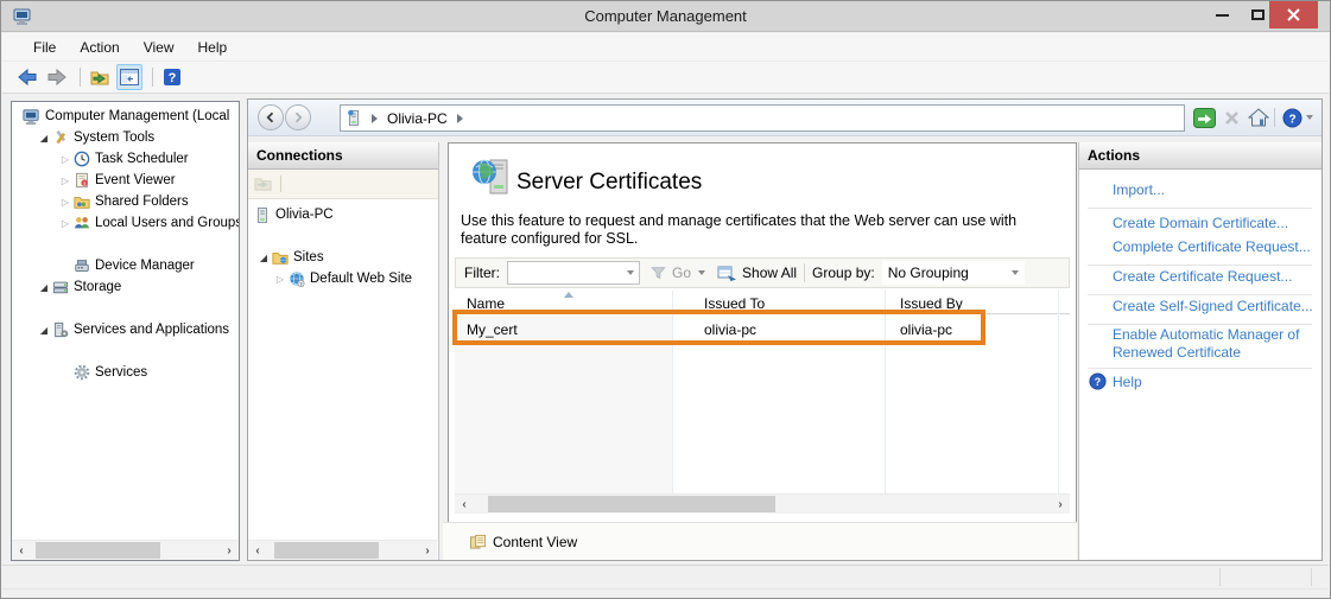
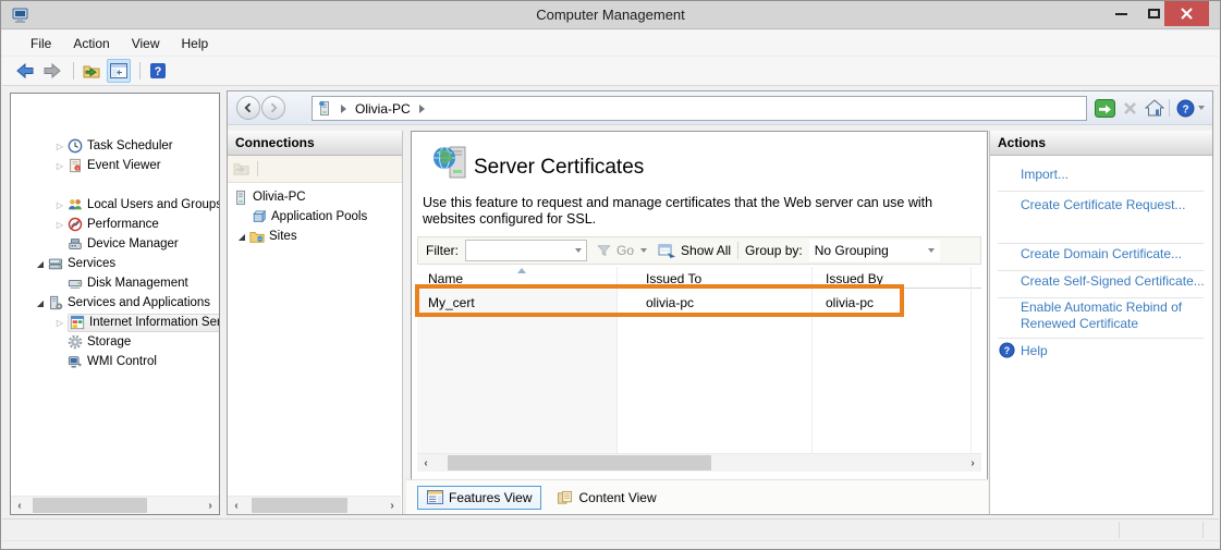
  Computer Management
  File
  Action
  View
  Help
  ?
- Computer Management (Local
- System Tools
  Task Scheduler
  Event Viewer
- Shared Folders
  Local Users and Group
+ Performance
  Device Manager
- Storage
+ Services
+ Disk Management
  Services and Applications
+ Internet Information Ser
- Services
+ Storage
+ WMI Control
  ‹
  ›
  Olivia-PC
  ?
  Connections
  Olivia-PC
+ Application Pools
  Sites
- Default Web Site
  ‹
  ›
  Server Certificates
- Use this feature to request and manage certificates that the Web server can use with feature configured for SSL.
+ Use this feature to request and manage certificates that the Web server can use with websites configured for SSL.
  Filter:
  Go
  Show All
  Group by:
  No Grouping
  Name
  Issued To
  Issued By
  My_cert
  olivia-pc
  olivia-pc
  ‹
  ›
+ Features View
  Content View
  Actions
  Import...
- Create Domain Certificate...
+ Create Certificate Request...
- Complete Certificate Request...
- Create Certificate Request...
+ Create Domain Certificate...
  Create Self-Signed Certificate...
- Enable Automatic Manager of Renewed Certificate
+ Enable Automatic Rebind of Renewed Certificate
  ?
  Help
